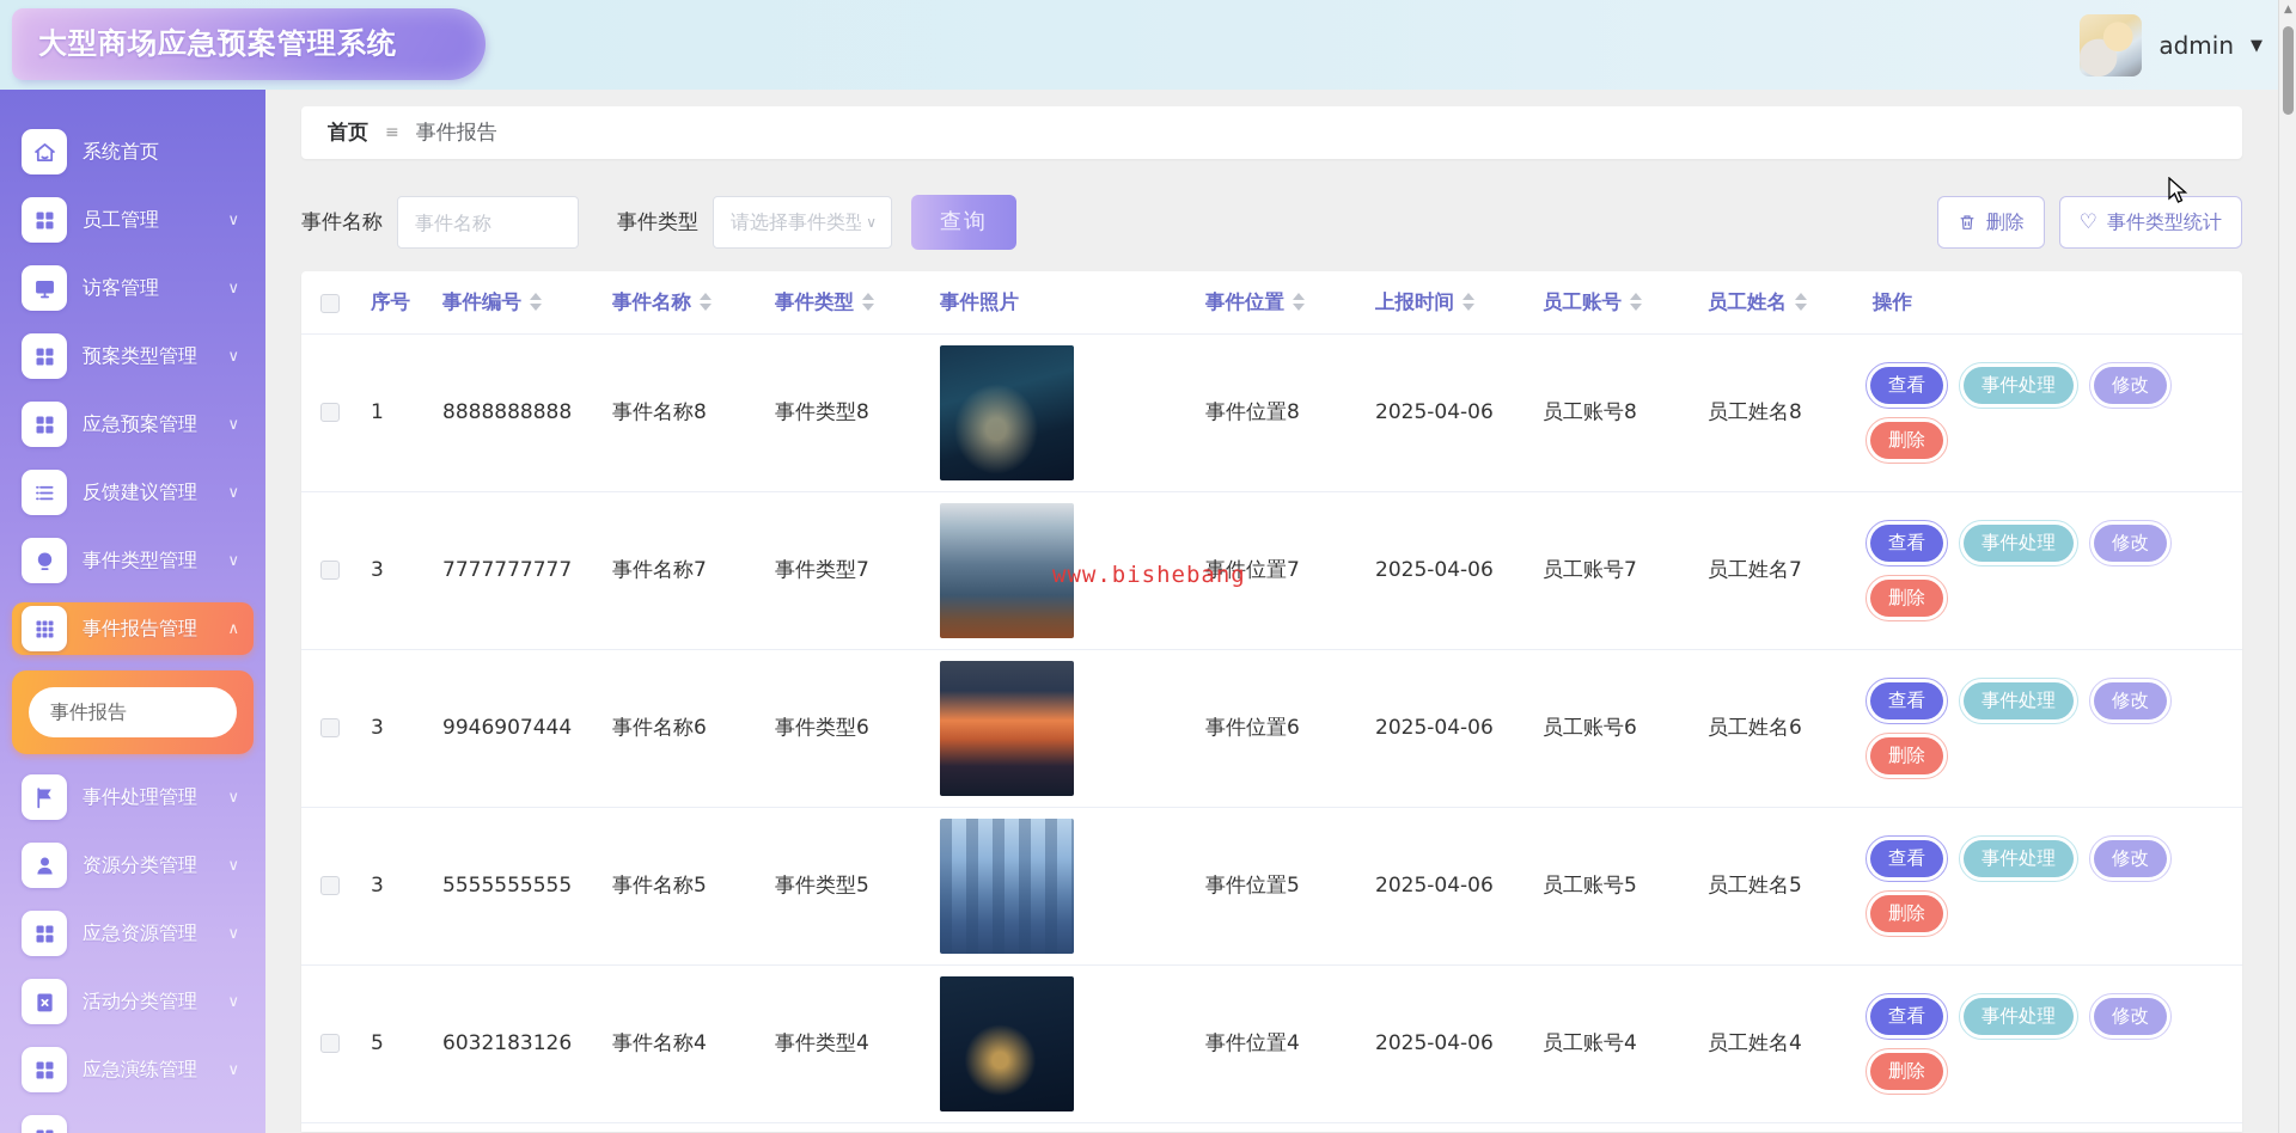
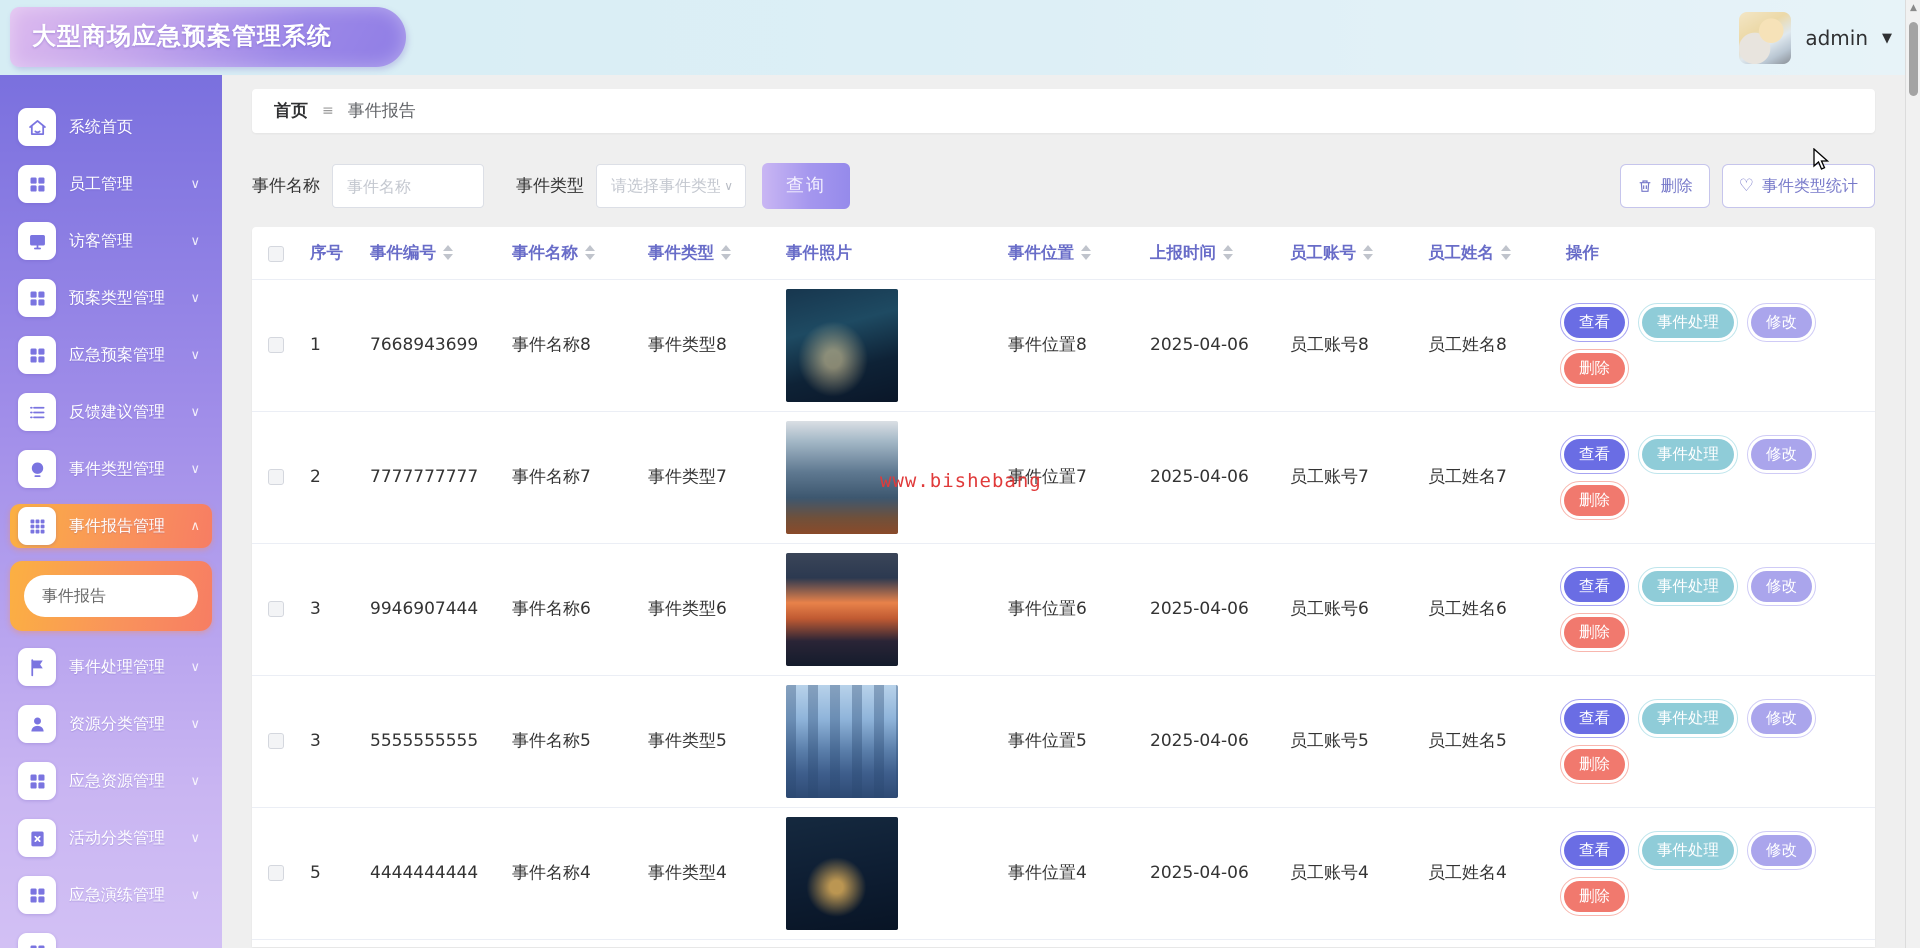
  大型商场应急预案管理系统
  admin
  ▼
  系统首页
  员工管理
  ∨
  访客管理
  ∨
  预案类型管理
  ∨
  应急预案管理
  ∨
  反馈建议管理
  ∨
  事件类型管理
  ∨
  事件报告管理
  ∧
  事件报告
  事件处理管理
  ∨
  资源分类管理
  ∨
  应急资源管理
  ∨
  活动分类管理
  ∨
  应急演练管理
  ∨
  首页
  ≡
  事件报告
  事件名称
  事件名称
  事件类型
  请选择事件类型
  ∨
  查询
  删除
  ♡
  事件类型统计
  	序号	事件编号	事件名称	事件类型	事件照片	事件位置	上报时间	员工账号	员工姓名	操作
- 	1	8888888888	事件名称8	事件类型8		事件位置8	2025-04-06	员工账号8	员工姓名8	查看 事件处理 修改 删除
+ 	1	7668943699	事件名称8	事件类型8		事件位置8	2025-04-06	员工账号8	员工姓名8	查看 事件处理 修改 删除
- 	3	7777777777	事件名称7	事件类型7		事件位置7	2025-04-06	员工账号7	员工姓名7	查看 事件处理 修改 删除
+ 	2	7777777777	事件名称7	事件类型7		事件位置7	2025-04-06	员工账号7	员工姓名7	查看 事件处理 修改 删除
  	3	9946907444	事件名称6	事件类型6		事件位置6	2025-04-06	员工账号6	员工姓名6	查看 事件处理 修改 删除
  	3	5555555555	事件名称5	事件类型5		事件位置5	2025-04-06	员工账号5	员工姓名5	查看 事件处理 修改 删除
- 	5	6032183126	事件名称4	事件类型4		事件位置4	2025-04-06	员工账号4	员工姓名4	查看 事件处理 修改 删除
+ 	5	4444444444	事件名称4	事件类型4		事件位置4	2025-04-06	员工账号4	员工姓名4	查看 事件处理 修改 删除
  www.bishebang
  ▲
